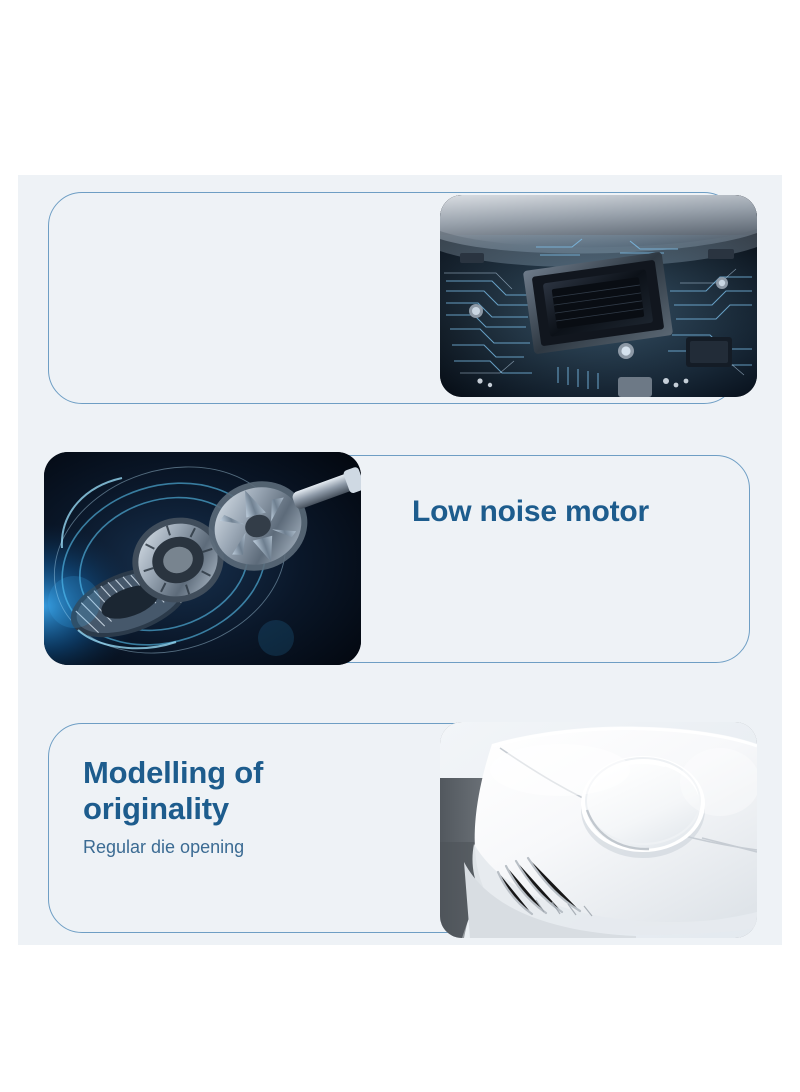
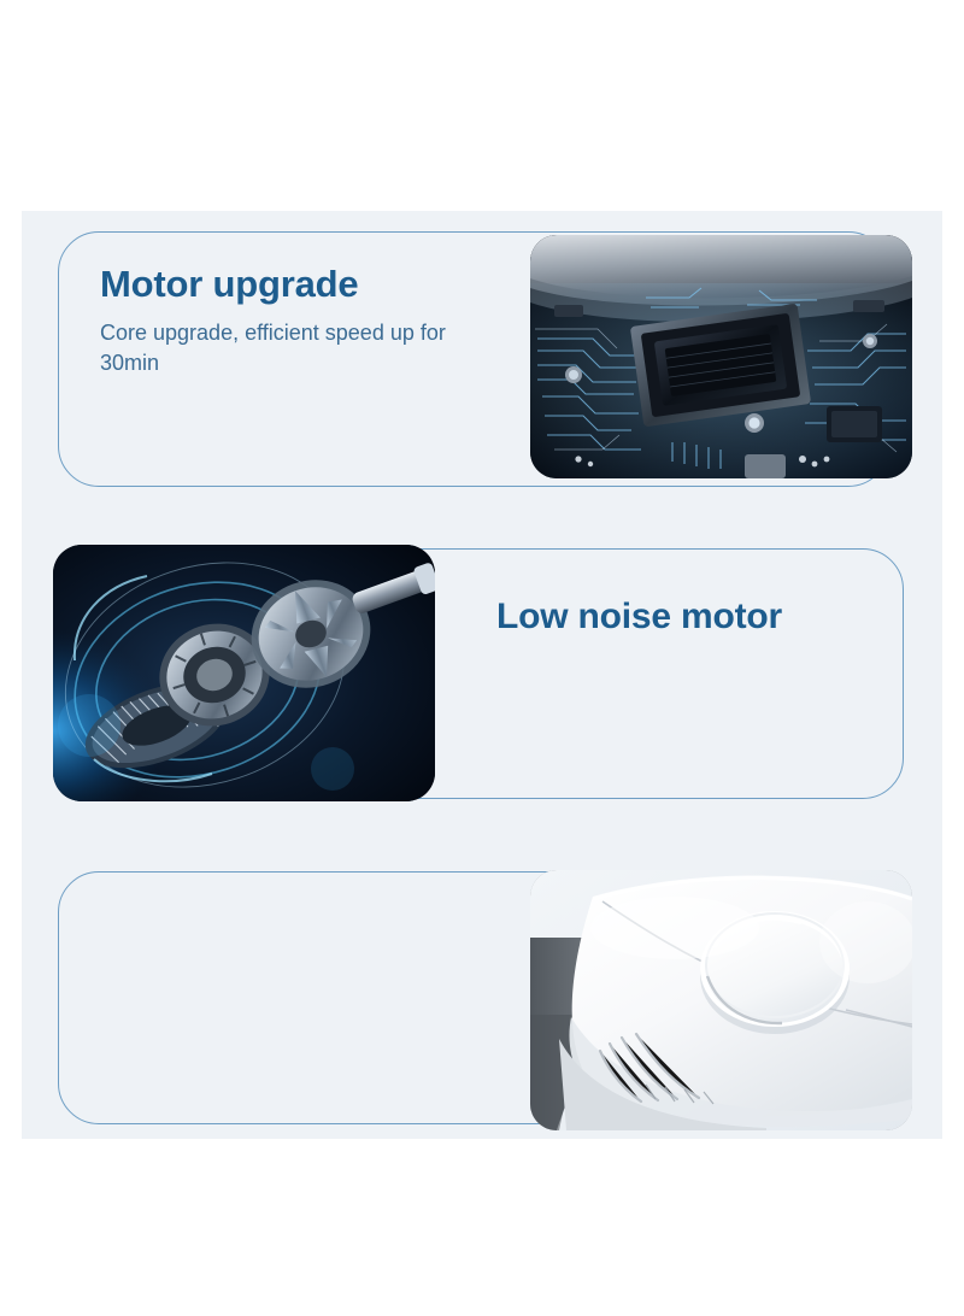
+ Motor upgrade
+ Core upgrade, efficient speed up for 30min
  Low noise motor
- Modelling of originality
- Regular die opening
